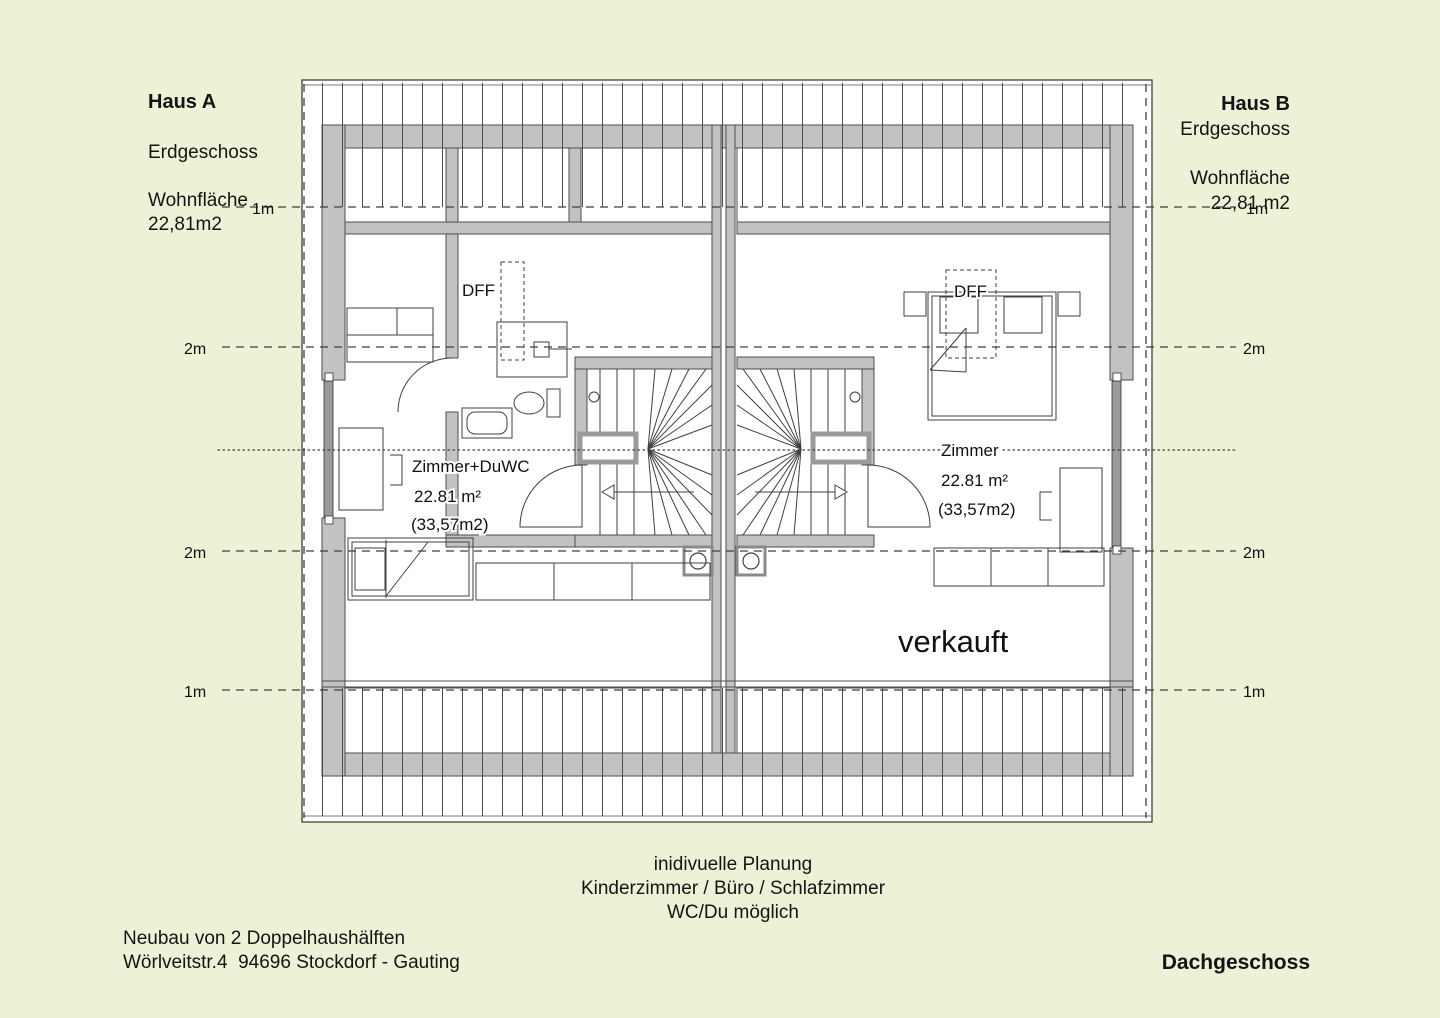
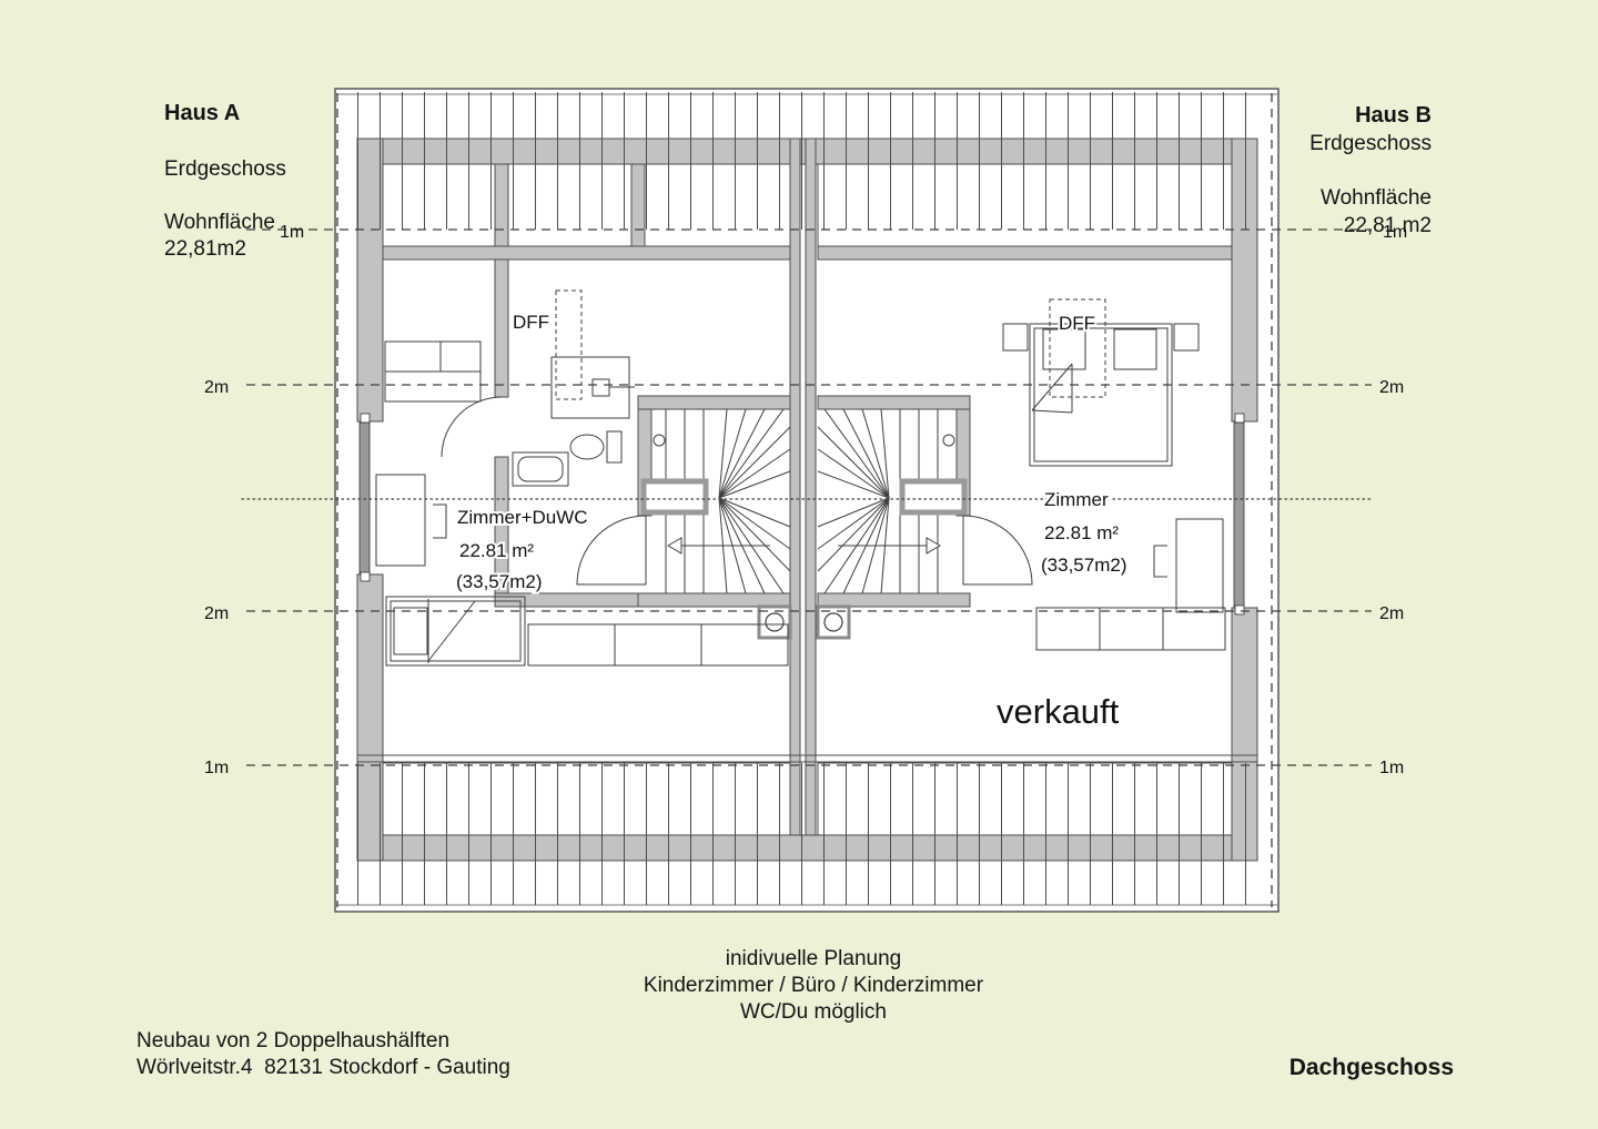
  Haus A
  Erdgeschoss
  Wohnfläche
  22,81m2
  Haus B
  Erdgeschoss
  Wohnfläche
  22,81 m2
  1m
  2m
  2m
  1m
  1m
  2m
  2m
  1m
  DFF
  DFF
  Zimmer+DuWC
  22.81 m²
  (33,57m2)
  Zimmer
  22.81 m²
  (33,57m2)
  verkauft
  inidivuelle Planung
- Kinderzimmer / Büro / Schlafzimmer
+ Kinderzimmer / Büro / Kinderzimmer
  WC/Du möglich
  Neubau von 2 Doppelhaushälften
- Wörlveitstr.4 94696 Stockdorf - Gauting
+ Wörlveitstr.4 82131 Stockdorf - Gauting
  Dachgeschoss
